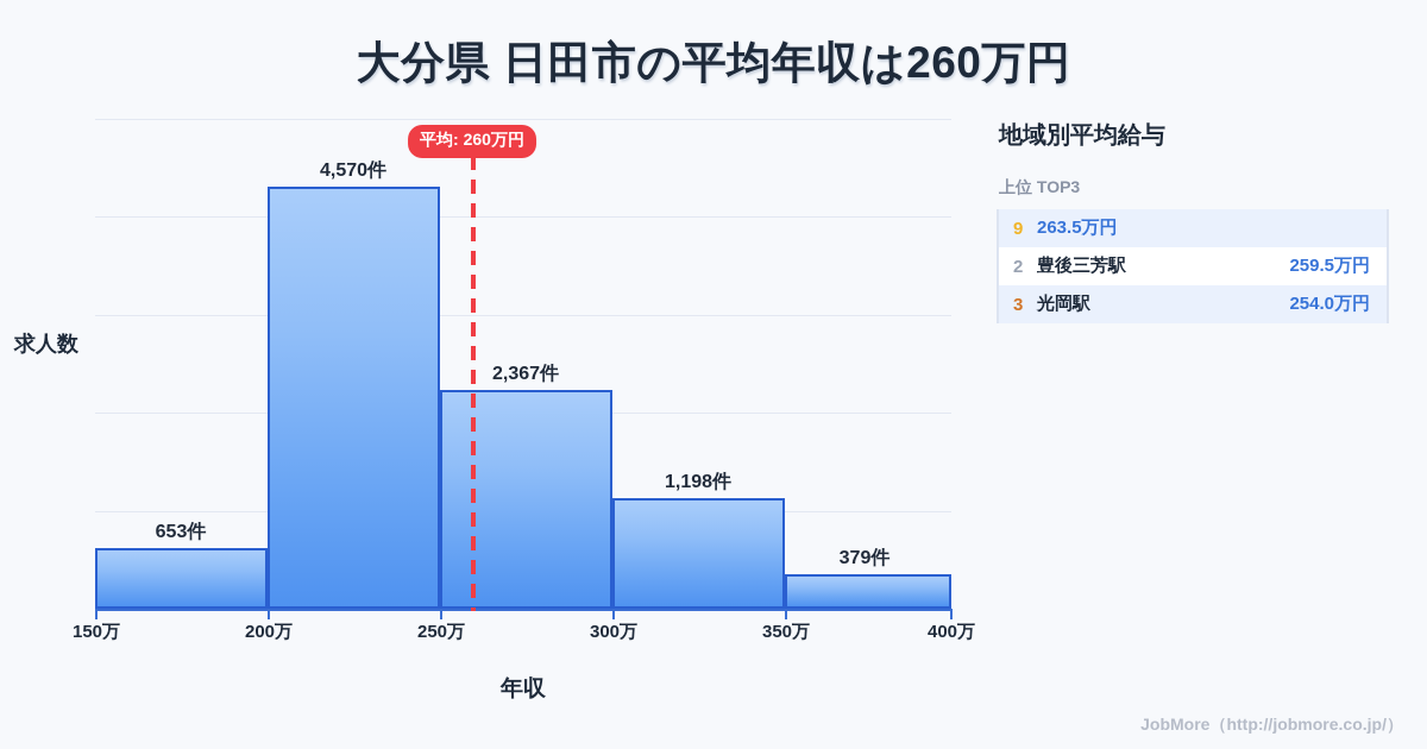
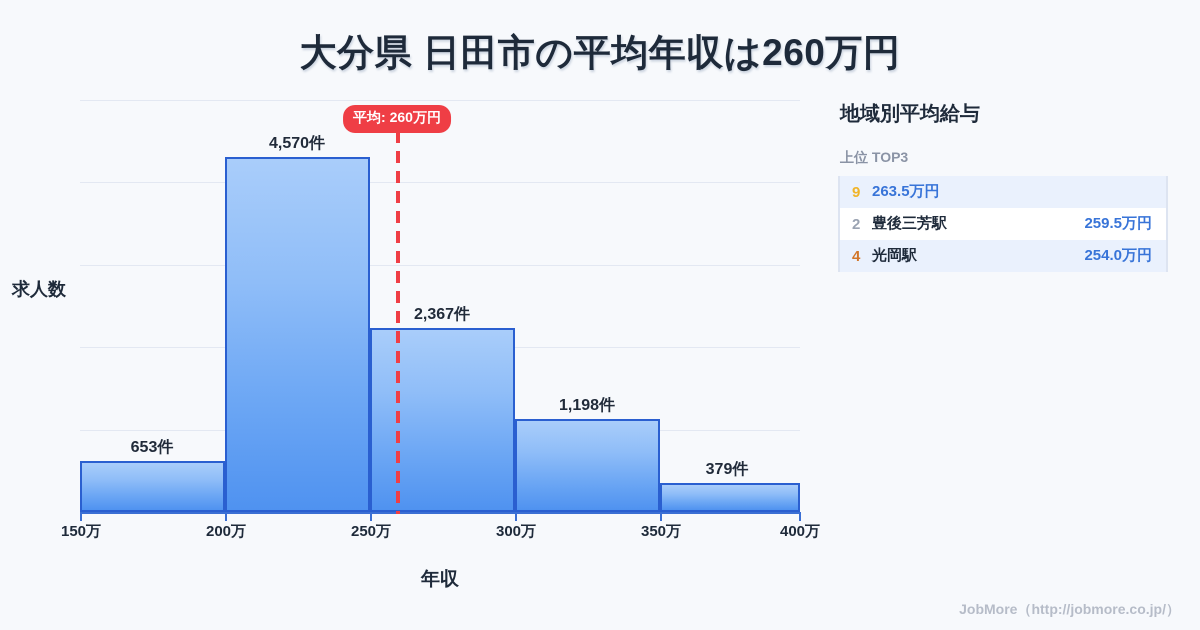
  大分県 日田市の平均年収は260万円
  653件
  4,570件
  2,367件
  1,198件
  379件
  150万
  200万
  250万
  300万
  350万
  400万
  求人数
  年収
  平均: 260万円
  地域別平均給与
  上位 TOP3
  9
  263.5万円
  2
  豊後三芳駅
  259.5万円
- 3
+ 4
  光岡駅
  254.0万円
  JobMore（http://jobmore.co.jp/）
